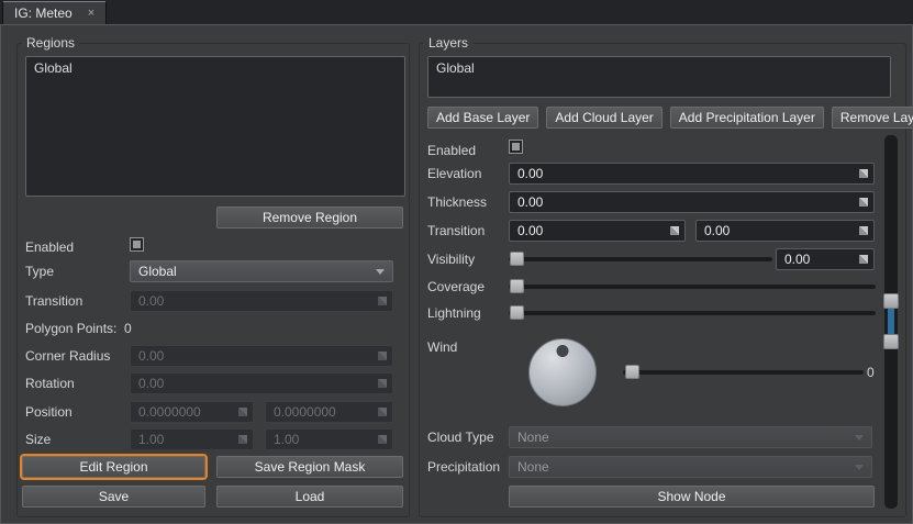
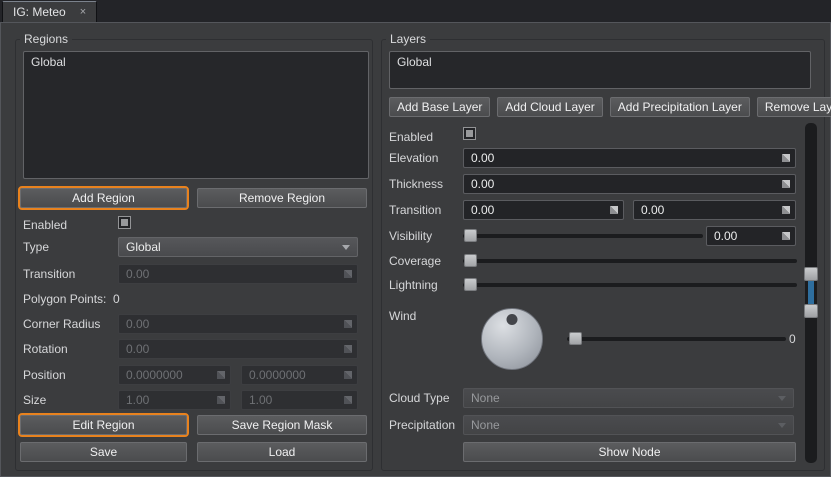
  IG: Meteo
  ×
  Regions
  Global
+ Add Region
  Remove Region
  Enabled
  Type
  Global
  Transition
  0.00
  Polygon Points:
  0
  Corner Radius
  0.00
  Rotation
  0.00
  Position
  0.0000000
  0.0000000
  Size
  1.00
  1.00
  Edit Region
  Save Region Mask
  Save
  Load
  Layers
  Global
  Add Base Layer
  Add Cloud Layer
  Add Precipitation Layer
  Remove Lay
  Enabled
  Elevation
  0.00
  Thickness
  0.00
  Transition
  0.00
  0.00
  Visibility
  0.00
  Coverage
  Lightning
  Wind
  0
  Cloud Type
  None
  Precipitation
  None
  Show Node
